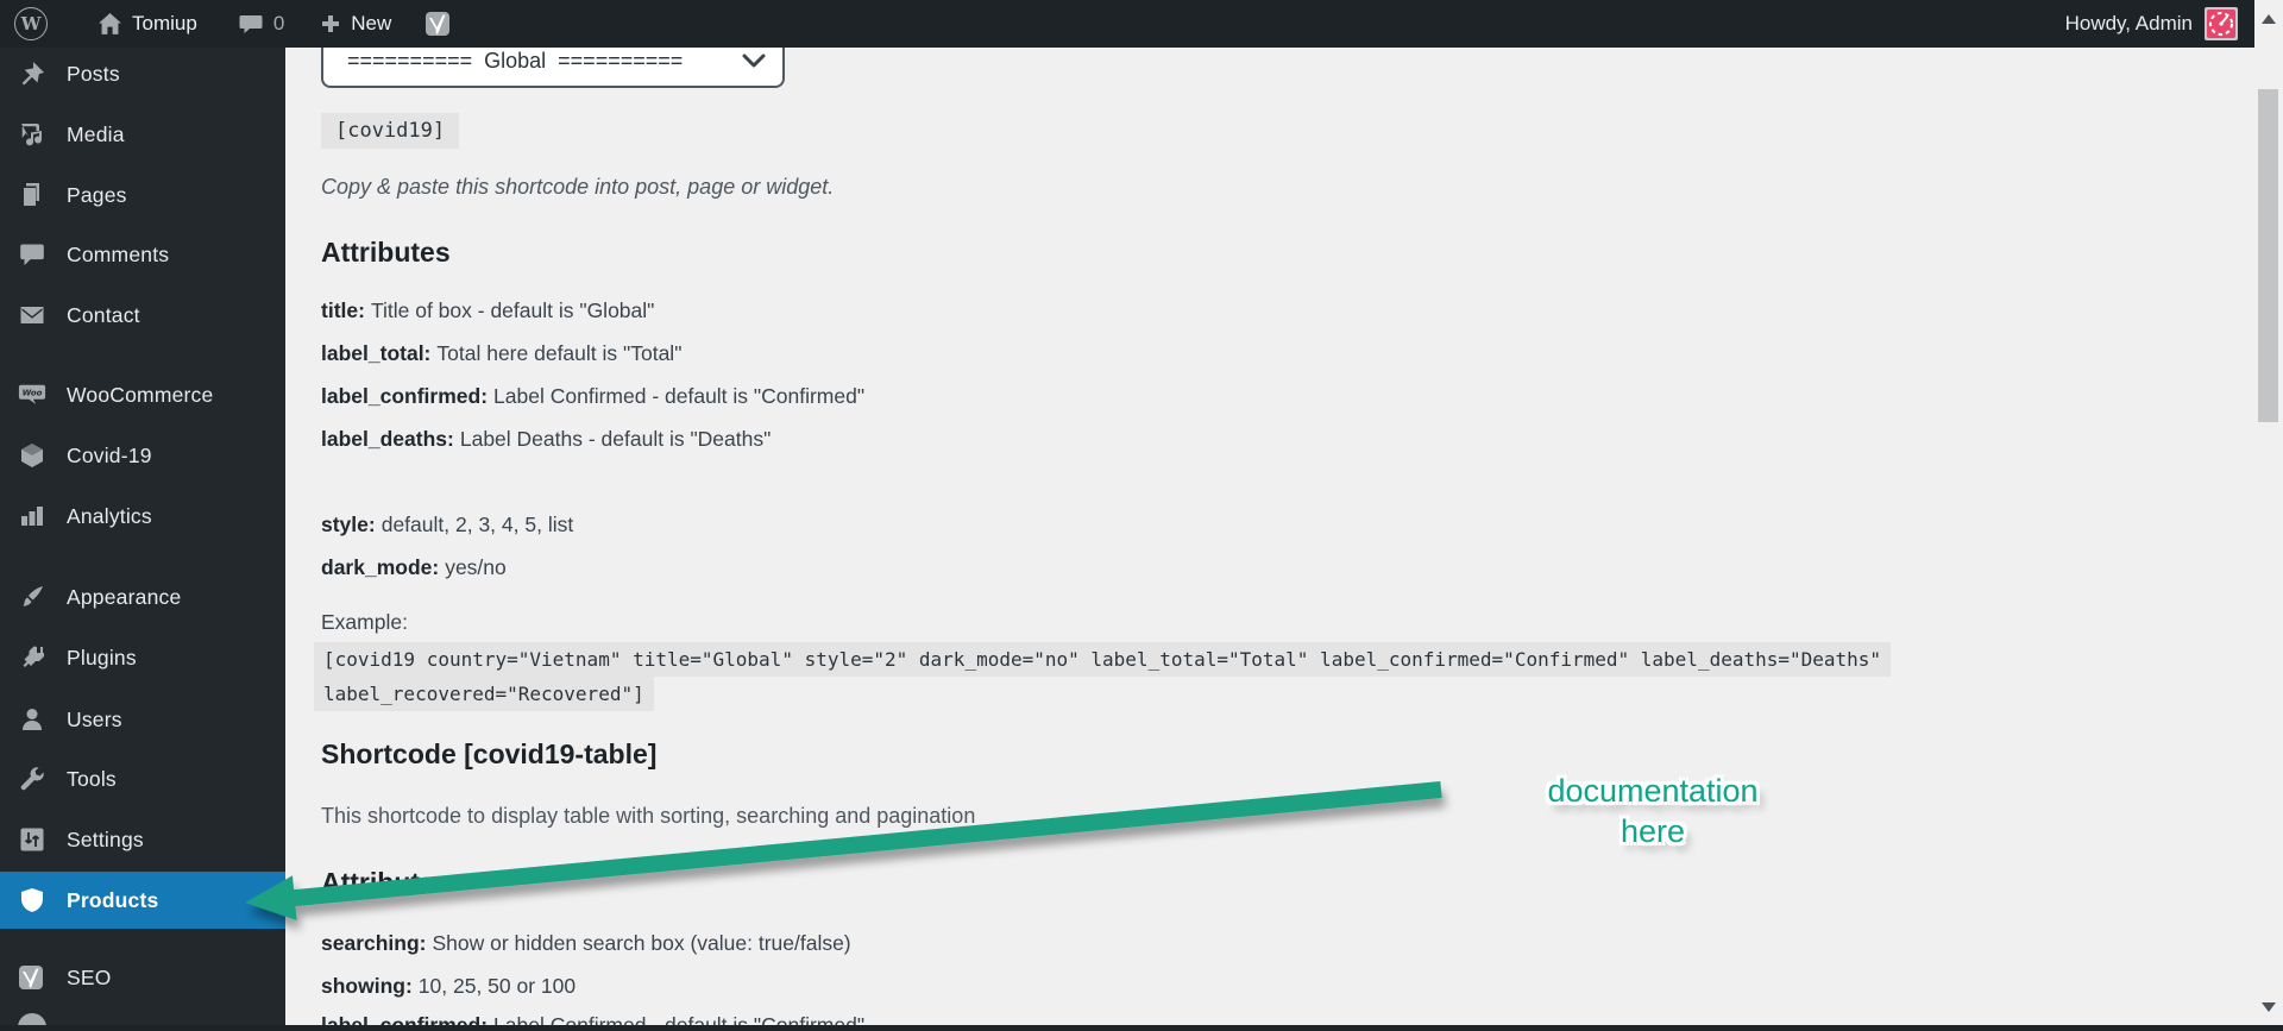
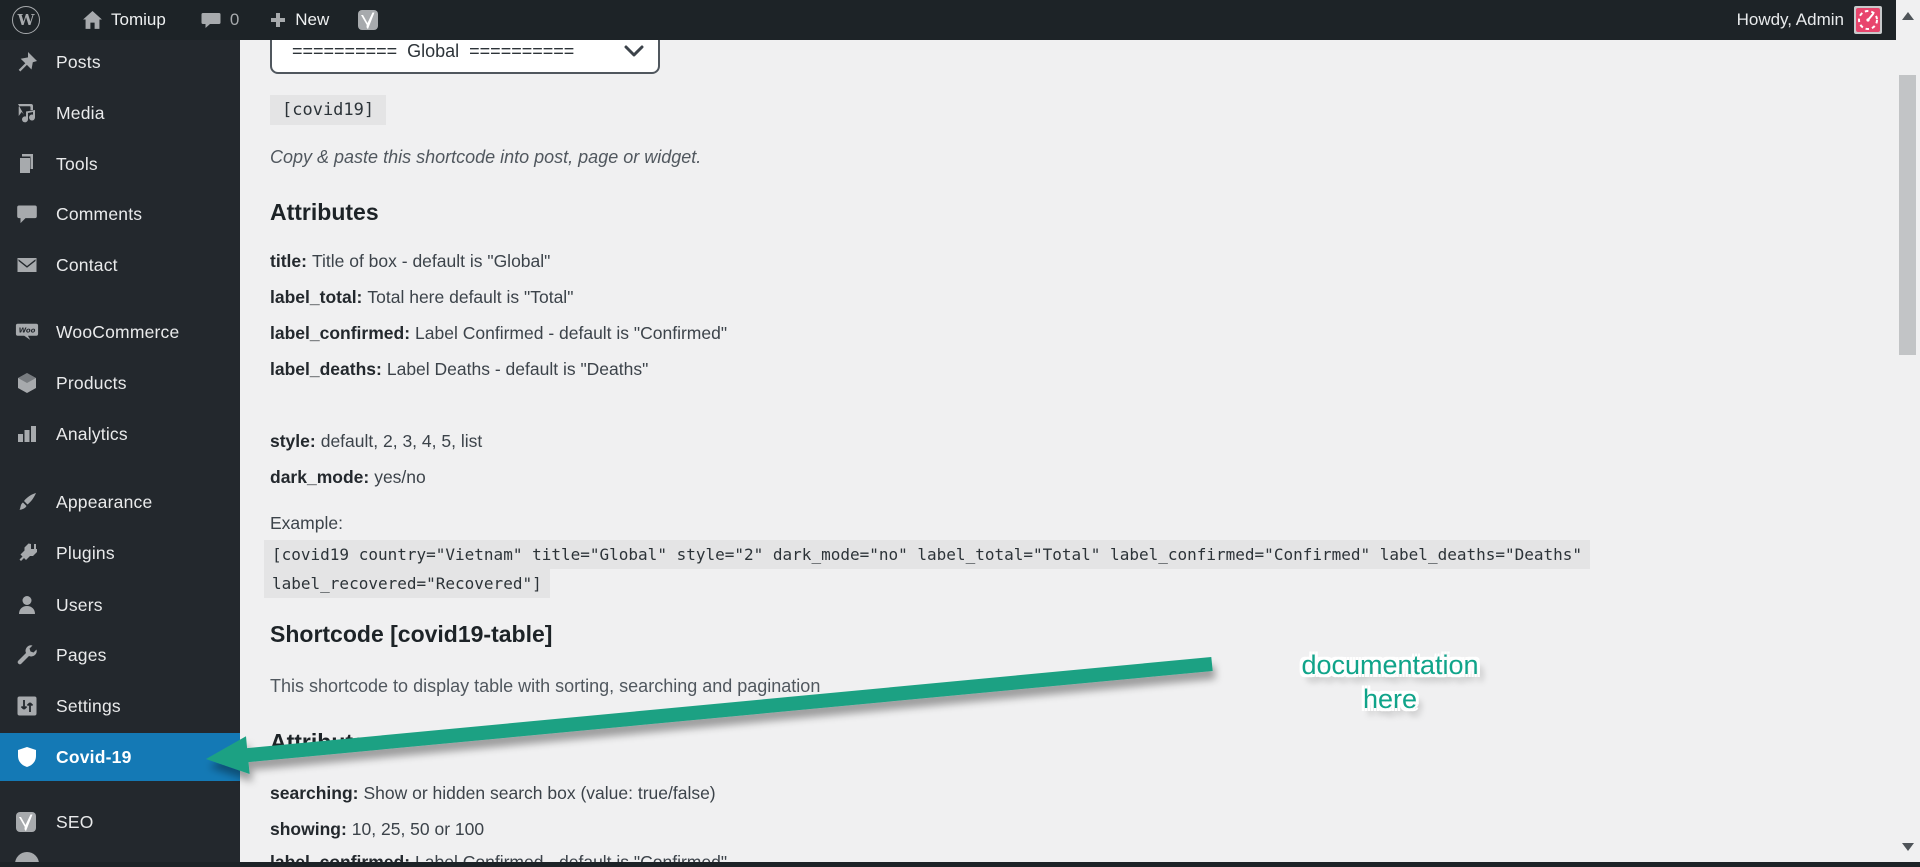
  W
  Tomiup
  0
  New
  Howdy, Admin
  Posts
  Media
- Pages
+ Tools
  Comments
  Contact
  Woo
  WooCommerce
- Covid-19
+ Products
  Analytics
  Appearance
  Plugins
  Users
- Tools
+ Pages
  Settings
- Products
+ Covid-19
  SEO
  ========== Global ==========
  [covid19]
  Copy & paste this shortcode into post, page or widget.
  Attributes
  title: Title of box - default is "Global"
  label_total: Total here default is "Total"
  label_confirmed: Label Confirmed - default is "Confirmed"
  label_deaths: Label Deaths - default is "Deaths"
  style: default, 2, 3, 4, 5, list
  dark_mode: yes/no
  Example:
  [covid19 country="Vietnam" title="Global" style="2" dark_mode="no" label_total="Total" label_confirmed="Confirmed" label_deaths="Deaths"
  label_recovered="Recovered"]
  Shortcode [covid19-table]
  This shortcode to display table with sorting, searching and pagination
  searching: Show or hidden search box (value: true/false)
  showing: 10, 25, 50 or 100
  documentation
  here
